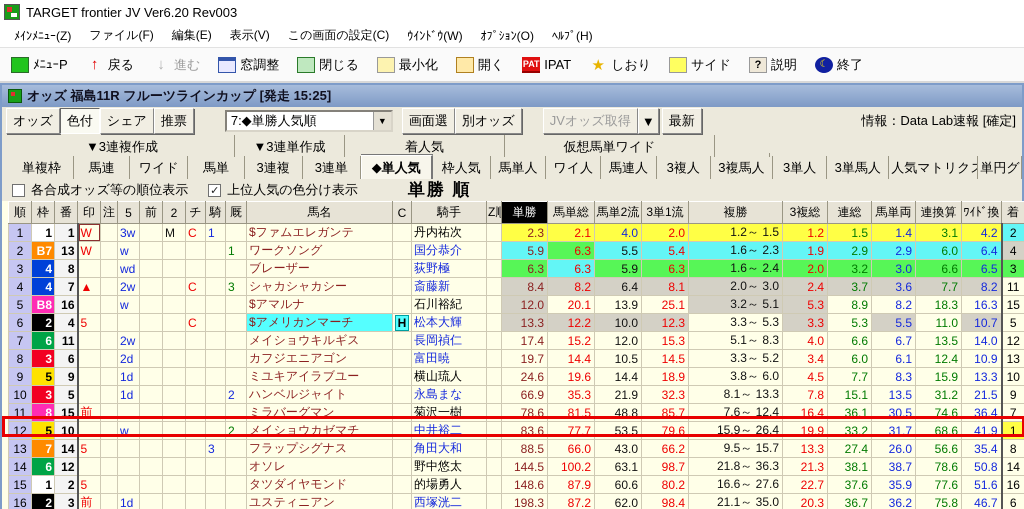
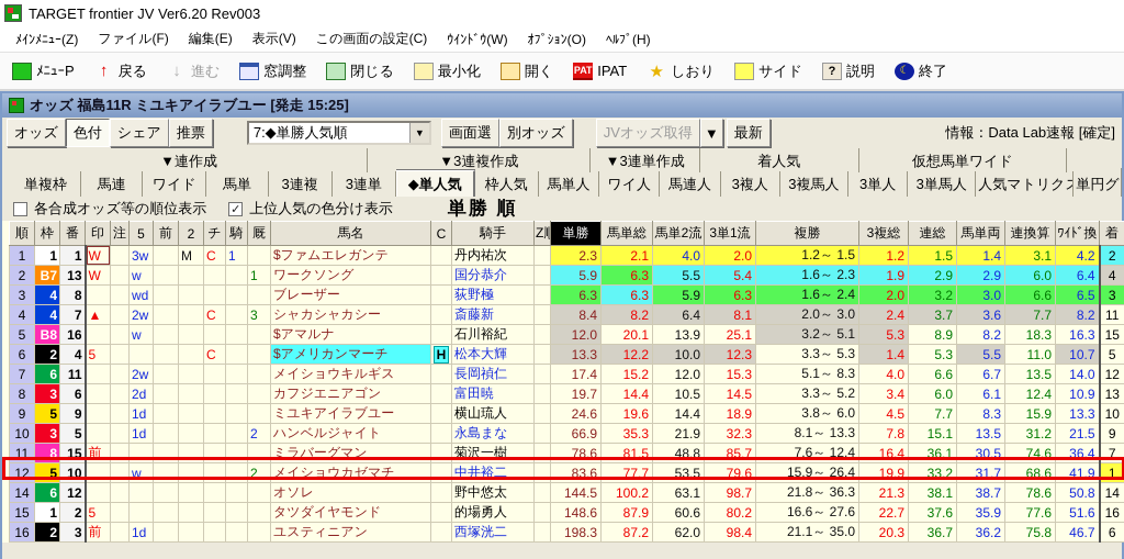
  TARGET frontier JV Ver6.20 Rev003
  ﾒｲﾝﾒﾆｭｰ(Z)
  ファイル(F)
  編集(E)
  表示(V)
  この画面の設定(C)
  ｳｲﾝﾄﾞｳ(W)
  ｵﾌﾟｼｮﾝ(O)
  ﾍﾙﾌﾟ(H)
  ﾒﾆｭｰP
  ↑
  戻る
  ↓
  進む
  窓調整
  閉じる
  最小化
  開く
  PAT
  IPAT
  ★
  しおり
  サイド
  ?
  説明
  ☾
  終了
- オッズ 福島11R フルーツラインカップ [発走 15:25]
+ オッズ 福島11R ミユキアイラブユー [発走 15:25]
  オッズ 色付 シェア 推票
  7:◆単勝人気順
  ▼
  画面選 別オッズ
  JVオッズ取得
  ▼
  最新
  情報：Data Lab速報 [確定]
+ ▼連作成
  ▼3連複作成
  ▼3連単作成
  着人気
  仮想馬単ワイド
  単複枠
  馬連
  ワイド
  馬単
  3連複
  3連単
  ◆単人気
  枠人気
  馬単人
  ワイ人
  馬連人
  3複人
  3複馬人
  3単人
  3単馬人
  人気マトリクス
  単円グ
  各合成オッズ等の順位表示
  上位人気の色分け表示
  単勝 順
  順	枠	番	印	注	5	前	2	チ	騎	厩	馬名	C	騎手	Z	単勝	馬単総	馬単2流	3単1流	複勝	3複総	連総	馬単両	連換算	ﾜｲﾄﾞ換	着
  1	1	1	W		3w		M	C	1		$ファムエレガンテ		丹内祐次		2.3	2.1	4.0	2.0	1.2～ 1.5	1.2	1.5	1.4	3.1	4.2	2
  2	B7	13	W		w					1	ワークソング		国分恭介		5.9	6.3	5.5	5.4	1.6～ 2.3	1.9	2.9	2.9	6.0	6.4	4
  3	4	8			wd						ブレーザー		荻野極		6.3	6.3	5.9	6.3	1.6～ 2.4	2.0	3.2	3.0	6.6	6.5	3
  4	4	7	▲		2w			C		3	シャカシャカシー		斎藤新		8.4	8.2	6.4	8.1	2.0～ 3.0	2.4	3.7	3.6	7.7	8.2	11
  5	B8	16			w						$アマルナ		石川裕紀		12.0	20.1	13.9	25.1	3.2～ 5.1	5.3	8.9	8.2	18.3	16.3	15
- 6	2	4	5					C			$アメリカンマーチ	H	松本大輝		13.3	12.2	10.0	12.3	3.3～ 5.3	3.3	5.3	5.5	11.0	10.7	5
+ 6	2	4	5					C			$アメリカンマーチ	H	松本大輝		13.3	12.2	10.0	12.3	3.3～ 5.3	1.4	5.3	5.5	11.0	10.7	5
  7	6	11			2w						メイショウキルギス		長岡禎仁		17.4	15.2	12.0	15.3	5.1～ 8.3	4.0	6.6	6.7	13.5	14.0	12
  8	3	6			2d						カフジエニアゴン		富田暁		19.7	14.4	10.5	14.5	3.3～ 5.2	3.4	6.0	6.1	12.4	10.9	13
  9	5	9			1d						ミユキアイラブユー		横山琉人		24.6	19.6	14.4	18.9	3.8～ 6.0	4.5	7.7	8.3	15.9	13.3	10
  10	3	5			1d					2	ハンベルジャイト		永島まな		66.9	35.3	21.9	32.3	8.1～ 13.3	7.8	15.1	13.5	31.2	21.5	9
  11	8	15	前								ミラバーグマン		菊沢一樹		78.6	81.5	48.8	85.7	7.6～ 12.4	16.4	36.1	30.5	74.6	36.4	7
  12	5	10			w					2	メイショウカゼマチ		中井裕二		83.6	77.7	53.5	79.6	15.9～ 26.4	19.9	33.2	31.7	68.6	41.9	1
- 13	7	14	5						3		フラップシグナス		角田大和		88.5	66.0	43.0	66.2	9.5～ 15.7	13.3	27.4	26.0	56.6	35.4	8
  14	6	12									オソレ		野中悠太		144.5	100.2	63.1	98.7	21.8～ 36.3	21.3	38.1	38.7	78.6	50.8	14
  15	1	2	5								タツダイヤモンド		的場勇人		148.6	87.9	60.6	80.2	16.6～ 27.6	22.7	37.6	35.9	77.6	51.6	16
  16	2	3	前		1d						ユスティニアン		西塚洸二		198.3	87.2	62.0	98.4	21.1～ 35.0	20.3	36.7	36.2	75.8	46.7	6
